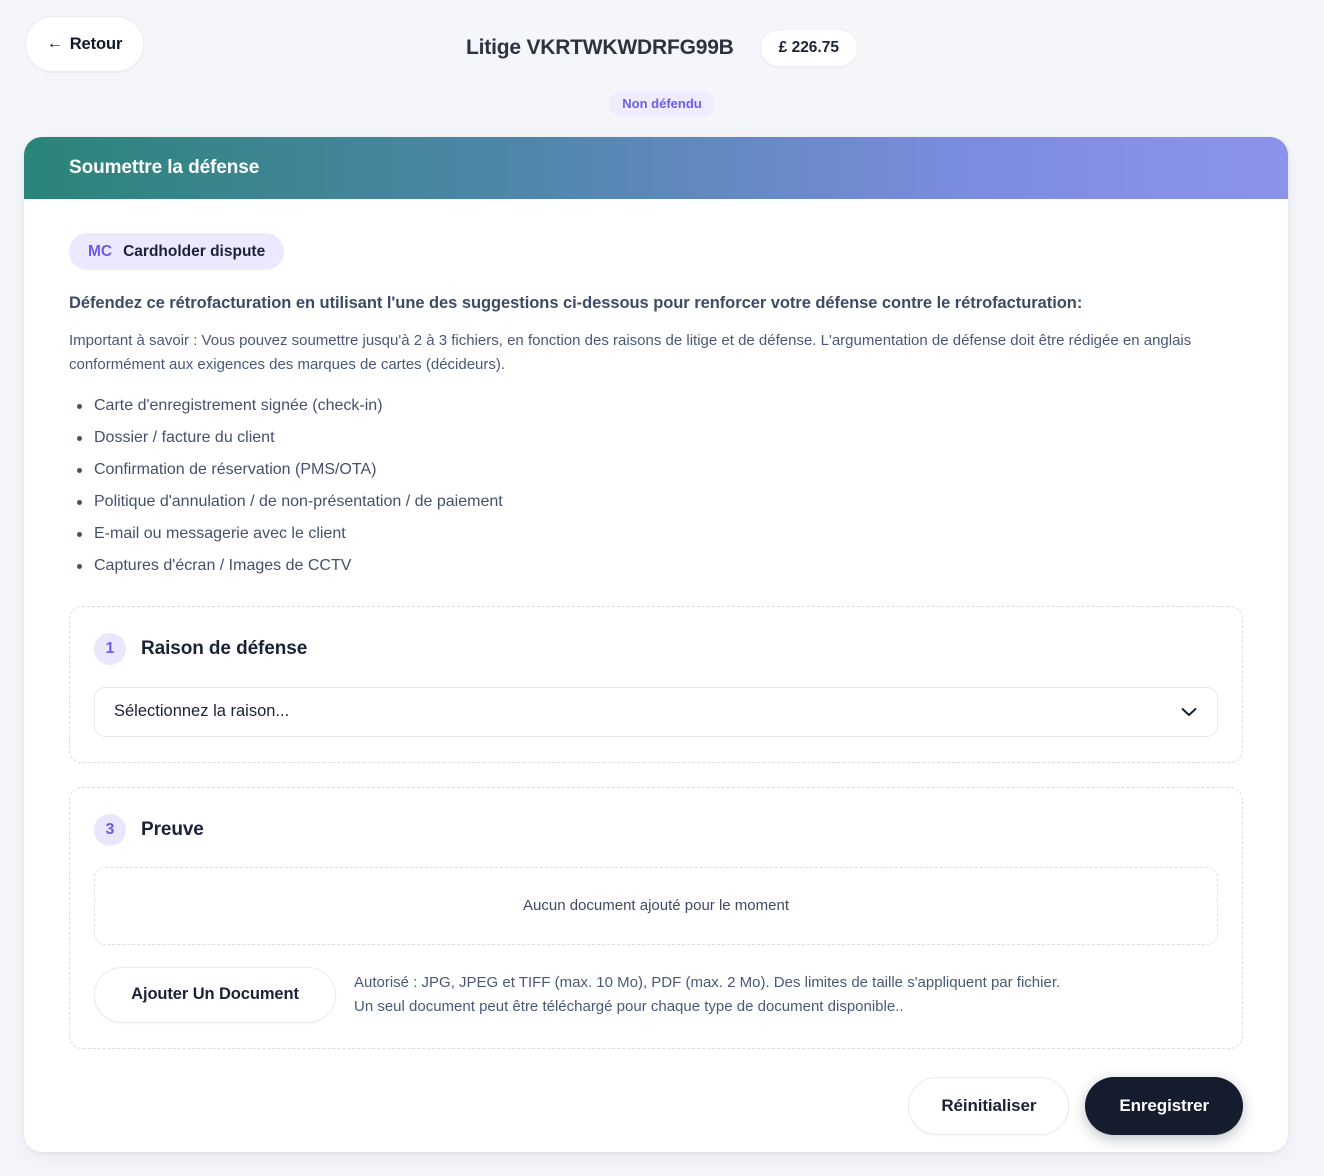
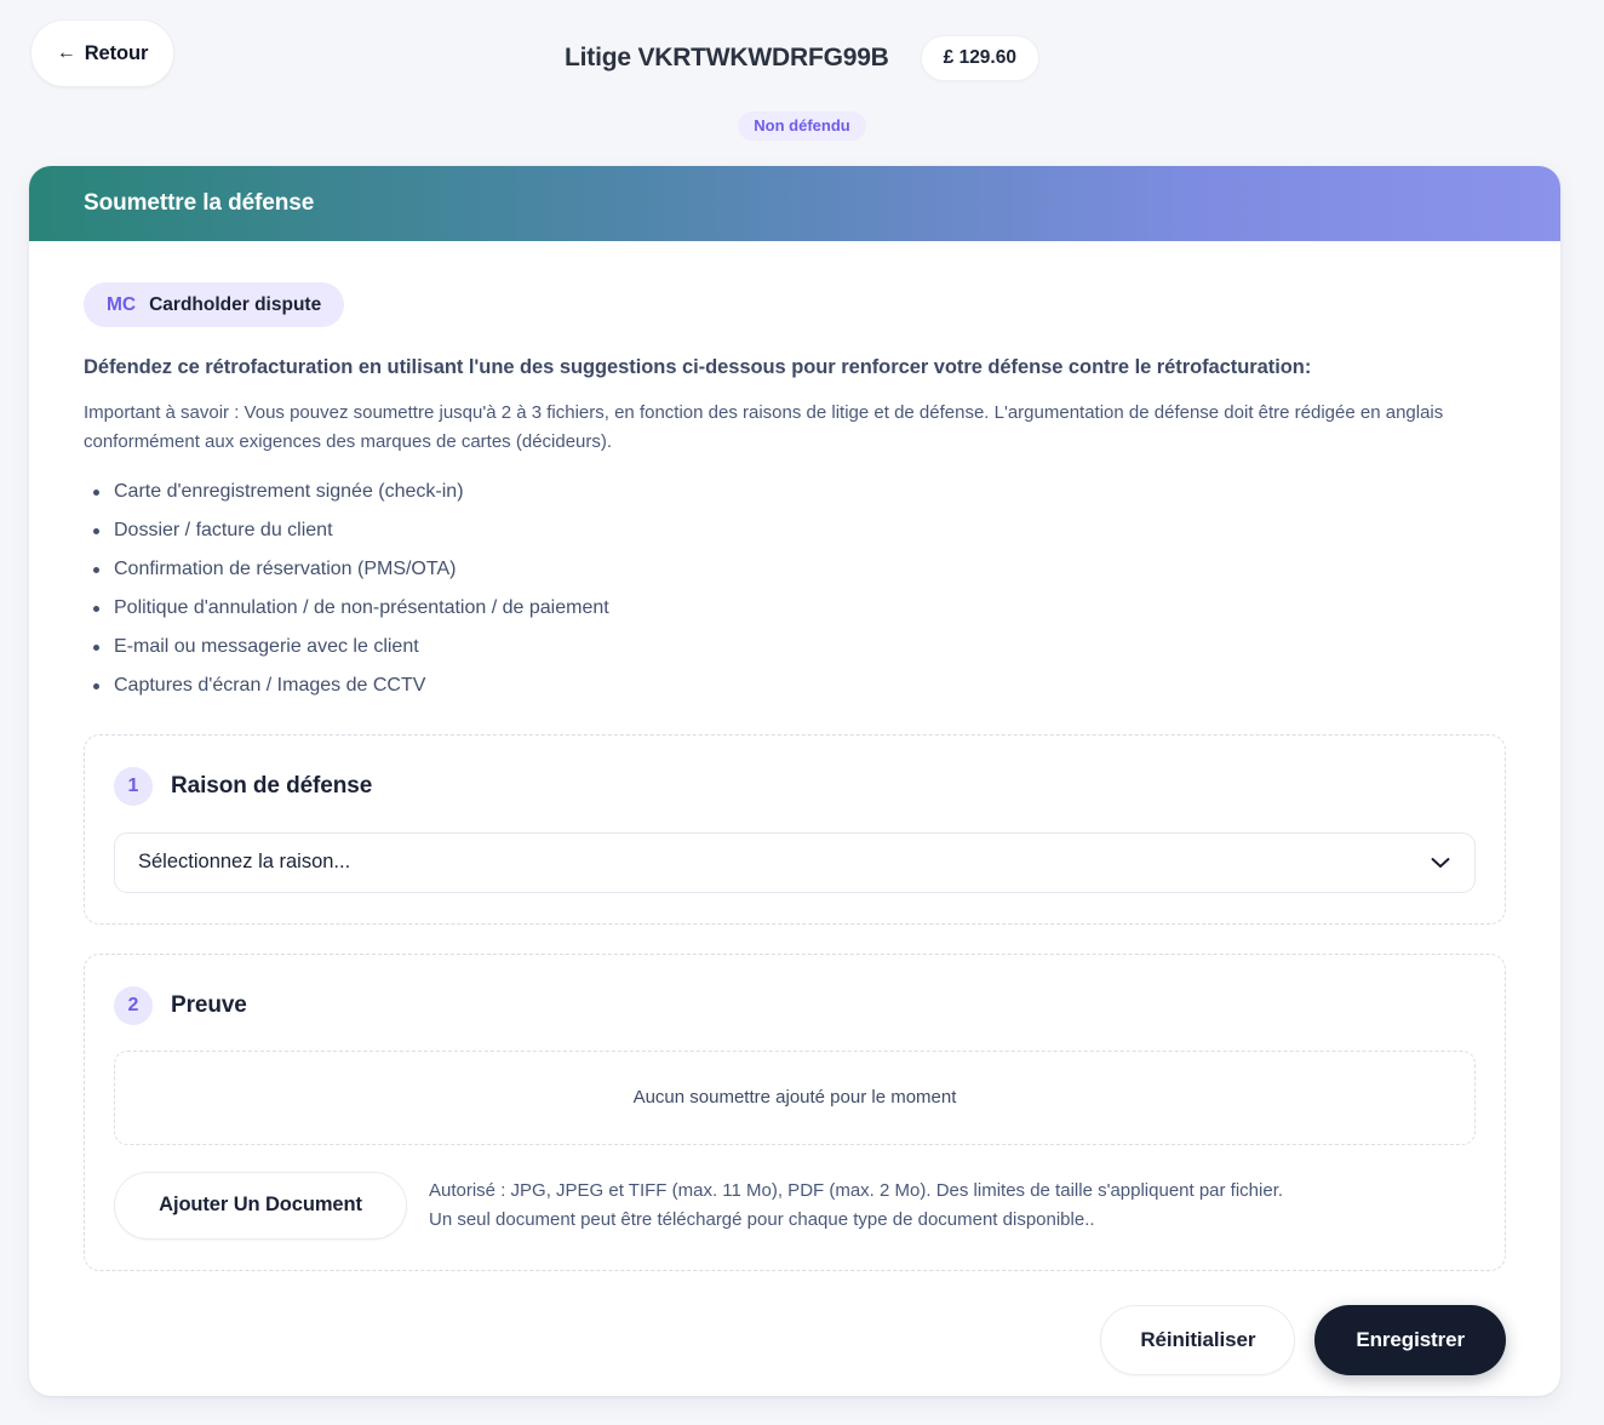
  ←
  Retour
  Litige VKRTWKWDRFG99B
- £ 226.75
+ £ 129.60
  Non défendu
  Soumettre la défense
  MC
  Cardholder dispute
  Défendez ce rétrofacturation en utilisant l'une des suggestions ci-dessous pour renforcer votre défense contre le rétrofacturation:
  Important à savoir : Vous pouvez soumettre jusqu'à 2 à 3 fichiers, en fonction des raisons de litige et de défense. L'argumentation de défense doit être rédigée en anglais conformément aux exigences des marques de cartes (décideurs).
  Carte d'enregistrement signée (check-in)
  Dossier / facture du client
  Confirmation de réservation (PMS/OTA)
  Politique d'annulation / de non-présentation / de paiement
  E-mail ou messagerie avec le client
  Captures d'écran / Images de CCTV
  1
  Raison de défense
  Sélectionnez la raison...
- 3
+ 2
  Preuve
- Aucun document ajouté pour le moment
+ Aucun soumettre ajouté pour le moment
  Ajouter Un Document
- Autorisé : JPG, JPEG et TIFF (max. 10 Mo), PDF (max. 2 Mo). Des limites de taille s'appliquent par fichier.
+ Autorisé : JPG, JPEG et TIFF (max. 11 Mo), PDF (max. 2 Mo). Des limites de taille s'appliquent par fichier.
  Un seul document peut être téléchargé pour chaque type de document disponible..
  Réinitialiser
  Enregistrer
